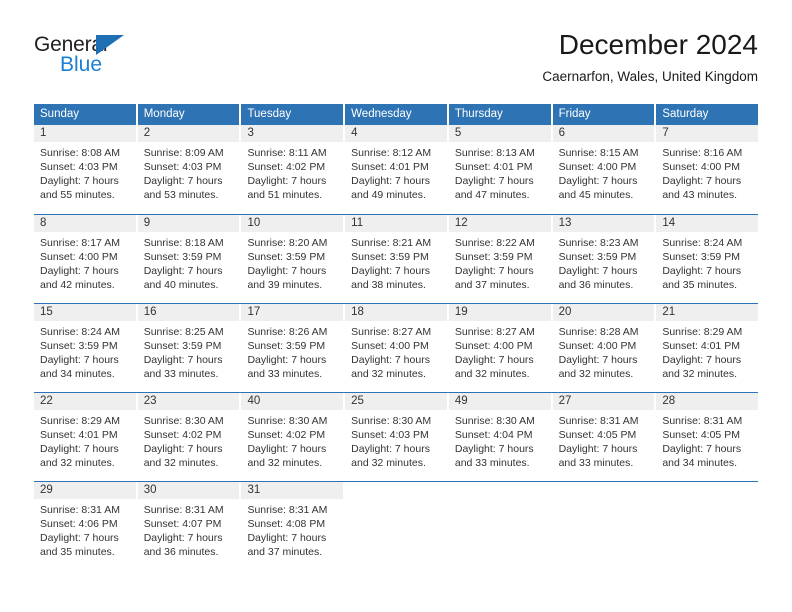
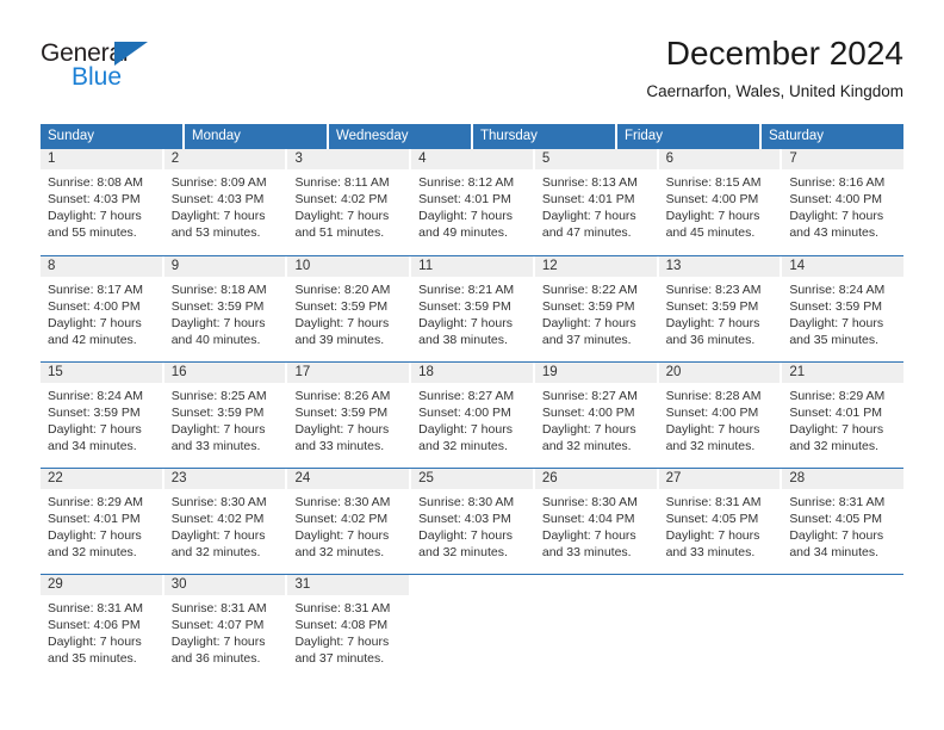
  General
  Blue
  December 2024
  Caernarfon, Wales, United Kingdom
  Sunday
  Monday
- Tuesday
  Wednesday
  Thursday
  Friday
  Saturday
  1
  Sunrise: 8:08 AM
  Sunset: 4:03 PM
  Daylight: 7 hours
  and 55 minutes.
  2
  Sunrise: 8:09 AM
  Sunset: 4:03 PM
  Daylight: 7 hours
  and 53 minutes.
  3
  Sunrise: 8:11 AM
  Sunset: 4:02 PM
  Daylight: 7 hours
  and 51 minutes.
  4
  Sunrise: 8:12 AM
  Sunset: 4:01 PM
  Daylight: 7 hours
  and 49 minutes.
  5
  Sunrise: 8:13 AM
  Sunset: 4:01 PM
  Daylight: 7 hours
  and 47 minutes.
  6
  Sunrise: 8:15 AM
  Sunset: 4:00 PM
  Daylight: 7 hours
  and 45 minutes.
  7
  Sunrise: 8:16 AM
  Sunset: 4:00 PM
  Daylight: 7 hours
  and 43 minutes.
  8
  Sunrise: 8:17 AM
  Sunset: 4:00 PM
  Daylight: 7 hours
  and 42 minutes.
  9
  Sunrise: 8:18 AM
  Sunset: 3:59 PM
  Daylight: 7 hours
  and 40 minutes.
  10
  Sunrise: 8:20 AM
  Sunset: 3:59 PM
  Daylight: 7 hours
  and 39 minutes.
  11
  Sunrise: 8:21 AM
  Sunset: 3:59 PM
  Daylight: 7 hours
  and 38 minutes.
  12
  Sunrise: 8:22 AM
  Sunset: 3:59 PM
  Daylight: 7 hours
  and 37 minutes.
  13
  Sunrise: 8:23 AM
  Sunset: 3:59 PM
  Daylight: 7 hours
  and 36 minutes.
  14
  Sunrise: 8:24 AM
  Sunset: 3:59 PM
  Daylight: 7 hours
  and 35 minutes.
  15
  Sunrise: 8:24 AM
  Sunset: 3:59 PM
  Daylight: 7 hours
  and 34 minutes.
  16
  Sunrise: 8:25 AM
  Sunset: 3:59 PM
  Daylight: 7 hours
  and 33 minutes.
  17
  Sunrise: 8:26 AM
  Sunset: 3:59 PM
  Daylight: 7 hours
  and 33 minutes.
  18
  Sunrise: 8:27 AM
  Sunset: 4:00 PM
  Daylight: 7 hours
  and 32 minutes.
  19
  Sunrise: 8:27 AM
  Sunset: 4:00 PM
  Daylight: 7 hours
  and 32 minutes.
  20
  Sunrise: 8:28 AM
  Sunset: 4:00 PM
  Daylight: 7 hours
  and 32 minutes.
  21
  Sunrise: 8:29 AM
  Sunset: 4:01 PM
  Daylight: 7 hours
  and 32 minutes.
  22
  Sunrise: 8:29 AM
  Sunset: 4:01 PM
  Daylight: 7 hours
  and 32 minutes.
  23
  Sunrise: 8:30 AM
  Sunset: 4:02 PM
  Daylight: 7 hours
  and 32 minutes.
- 40
+ 24
  Sunrise: 8:30 AM
  Sunset: 4:02 PM
  Daylight: 7 hours
  and 32 minutes.
  25
  Sunrise: 8:30 AM
  Sunset: 4:03 PM
  Daylight: 7 hours
  and 32 minutes.
- 49
+ 26
  Sunrise: 8:30 AM
  Sunset: 4:04 PM
  Daylight: 7 hours
  and 33 minutes.
  27
  Sunrise: 8:31 AM
  Sunset: 4:05 PM
  Daylight: 7 hours
  and 33 minutes.
  28
  Sunrise: 8:31 AM
  Sunset: 4:05 PM
  Daylight: 7 hours
  and 34 minutes.
  29
  Sunrise: 8:31 AM
  Sunset: 4:06 PM
  Daylight: 7 hours
  and 35 minutes.
  30
  Sunrise: 8:31 AM
  Sunset: 4:07 PM
  Daylight: 7 hours
  and 36 minutes.
  31
  Sunrise: 8:31 AM
  Sunset: 4:08 PM
  Daylight: 7 hours
  and 37 minutes.
